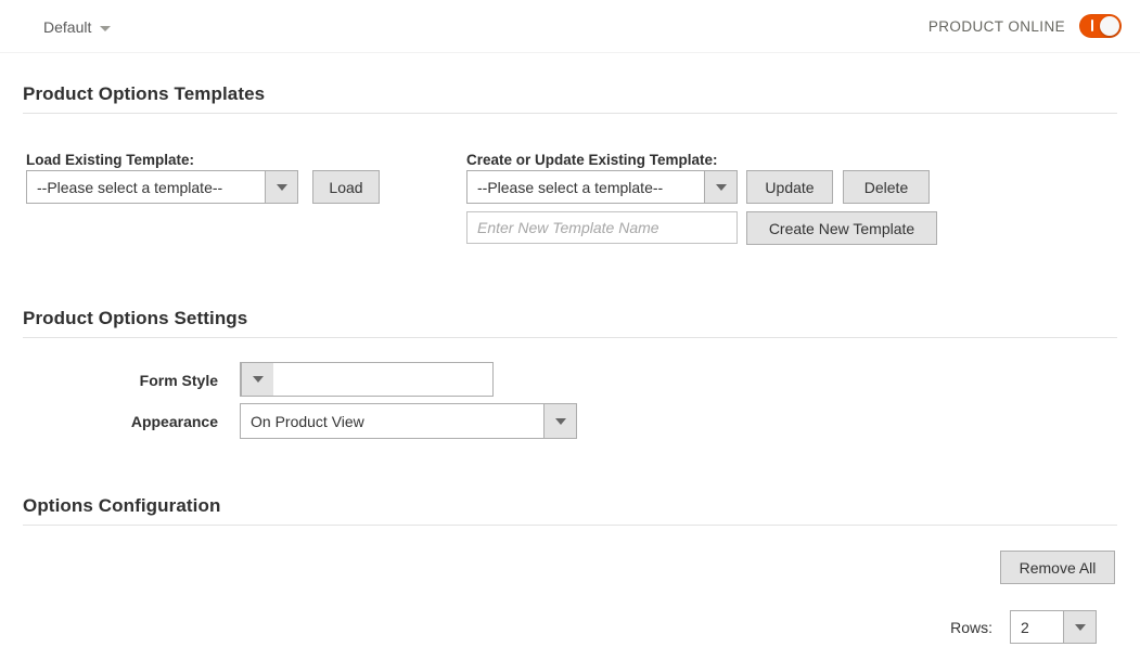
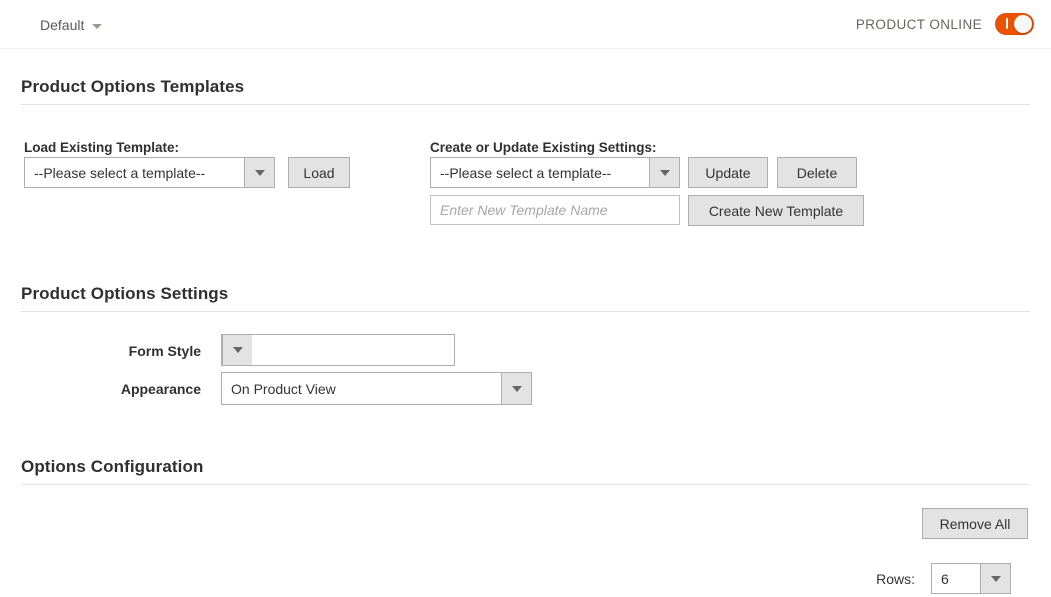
  Default
  PRODUCT ONLINE
  Product Options Templates
  Load Existing Template:
  --Please select a template--
  Load
- Create or Update Existing Template:
+ Create or Update Existing Settings:
  --Please select a template--
  Update
  Delete
  Enter New Template Name
  Create New Template
  Product Options Settings
  Form Style
  Appearance
  On Product View
  Options Configuration
  Remove All
  Rows:
- 2
+ 6
